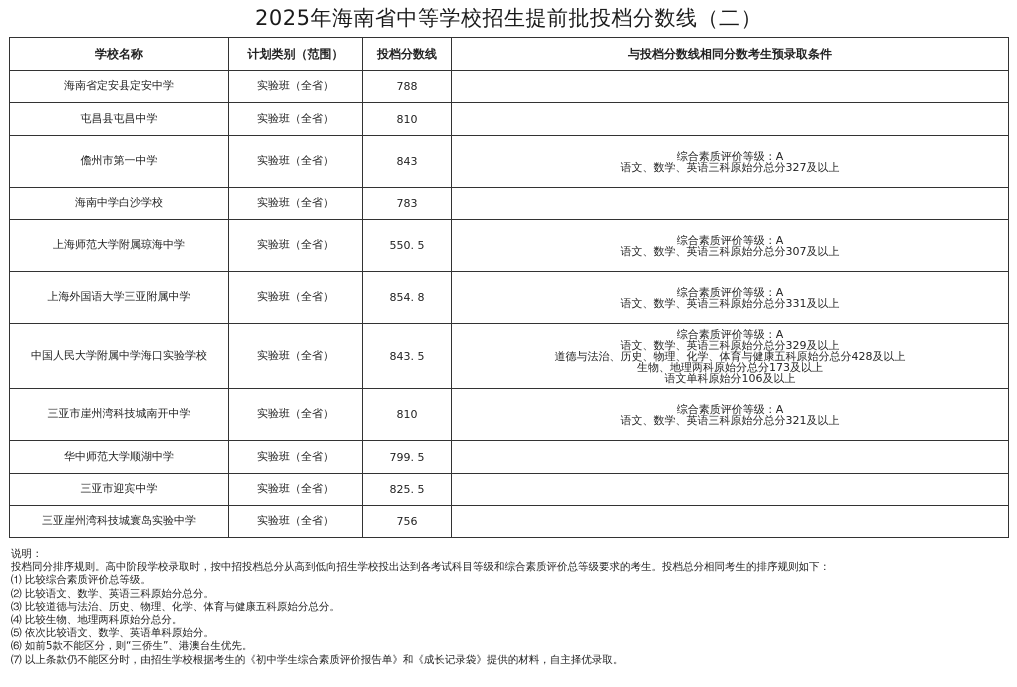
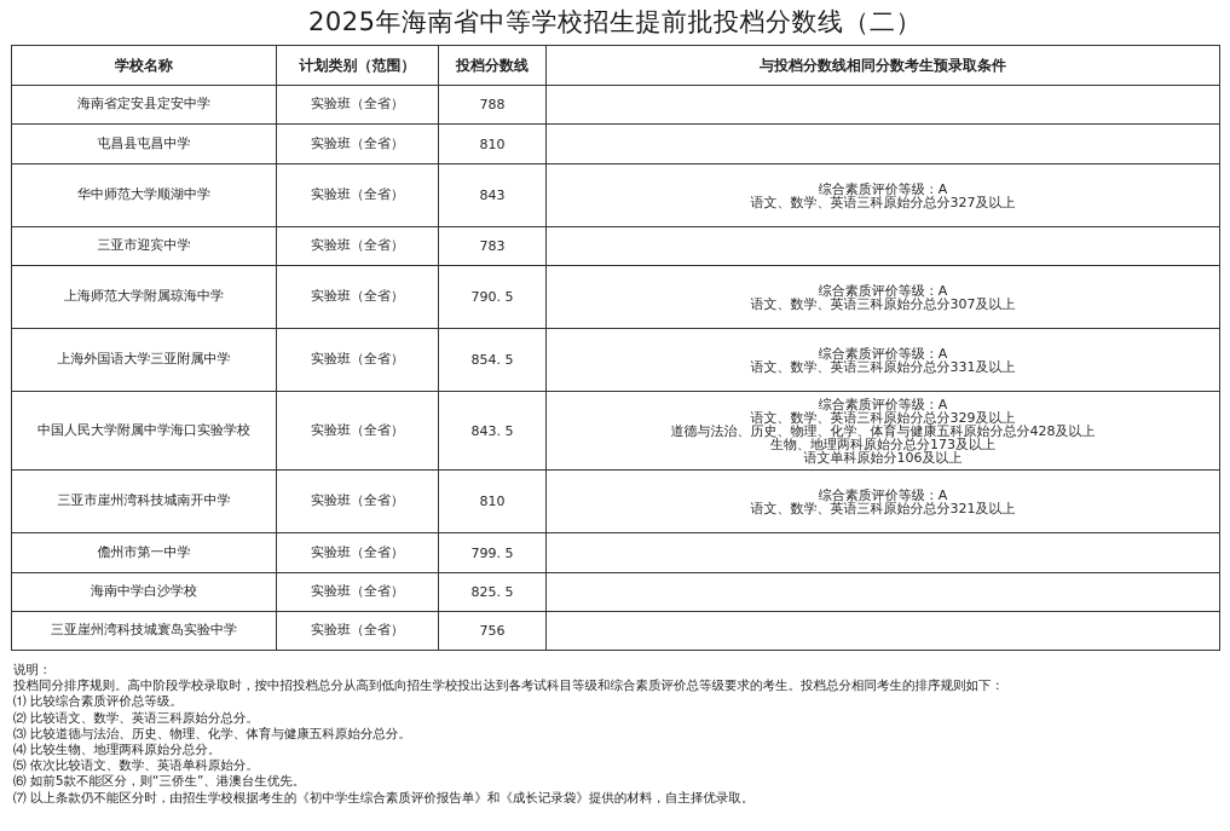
  2025年海南省中等学校招生提前批投档分数线（二）
  学校名称	计划类别（范围）	投档分数线	与投档分数线相同分数考生预录取条件
  海南省定安县定安中学	实验班（全省）	788
  屯昌县屯昌中学	实验班（全省）	810
- 儋州市第一中学	实验班（全省）	843	综合素质评价等级：A语文、数学、英语三科原始分总分327及以上
+ 华中师范大学顺湖中学	实验班（全省）	843	综合素质评价等级：A语文、数学、英语三科原始分总分327及以上
- 海南中学白沙学校	实验班（全省）	783
+ 三亚市迎宾中学	实验班（全省）	783
- 上海师范大学附属琼海中学	实验班（全省）	550. 5	综合素质评价等级：A语文、数学、英语三科原始分总分307及以上
+ 上海师范大学附属琼海中学	实验班（全省）	790. 5	综合素质评价等级：A语文、数学、英语三科原始分总分307及以上
- 上海外国语大学三亚附属中学	实验班（全省）	854. 8	综合素质评价等级：A语文、数学、英语三科原始分总分331及以上
+ 上海外国语大学三亚附属中学	实验班（全省）	854. 5	综合素质评价等级：A语文、数学、英语三科原始分总分331及以上
  中国人民大学附属中学海口实验学校	实验班（全省）	843. 5	综合素质评价等级：A语文、数学、英语三科原始分总分329及以上道德与法治、历史、物理、化学、体育与健康五科原始分总分428及以上生物、地理两科原始分总分173及以上语文单科原始分106及以上
  三亚市崖州湾科技城南开中学	实验班（全省）	810	综合素质评价等级：A语文、数学、英语三科原始分总分321及以上
- 华中师范大学顺湖中学	实验班（全省）	799. 5
+ 儋州市第一中学	实验班（全省）	799. 5
- 三亚市迎宾中学	实验班（全省）	825. 5
+ 海南中学白沙学校	实验班（全省）	825. 5
  三亚崖州湾科技城寰岛实验中学	实验班（全省）	756
  说明：
  投档同分排序规则。高中阶段学校录取时，按中招投档总分从高到低向招生学校投出达到各考试科目等级和综合素质评价总等级要求的考生。投档总分相同考生的排序规则如下：
  ⑴ 比较综合素质评价总等级。
  ⑵ 比较语文、数学、英语三科原始分总分。
  ⑶ 比较道德与法治、历史、物理、化学、体育与健康五科原始分总分。
  ⑷ 比较生物、地理两科原始分总分。
  ⑸ 依次比较语文、数学、英语单科原始分。
  ⑹ 如前5款不能区分，则“三侨生”、港澳台生优先。
  ⑺ 以上条款仍不能区分时，由招生学校根据考生的《初中学生综合素质评价报告单》和《成长记录袋》提供的材料，自主择优录取。
